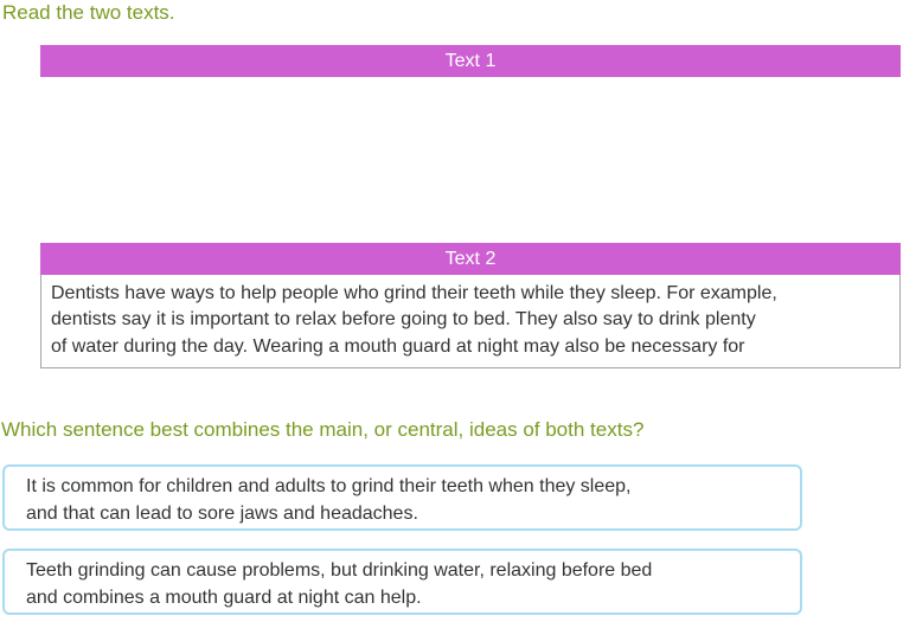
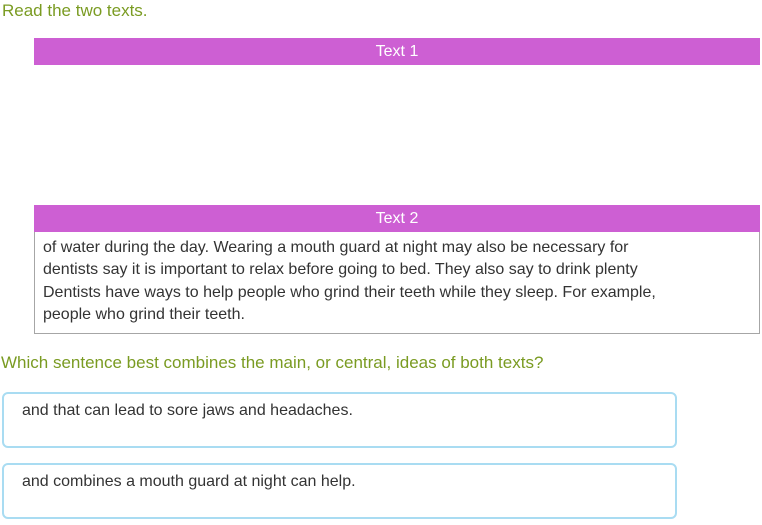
  Read the two texts.
  Text 1
  Text 2
- Dentists have ways to help people who grind their teeth while they sleep. For example,
+ of water during the day. Wearing a mouth guard at night may also be necessary for
  dentists say it is important to relax before going to bed. They also say to drink plenty
- of water during the day. Wearing a mouth guard at night may also be necessary for
+ Dentists have ways to help people who grind their teeth while they sleep. For example,
+ people who grind their teeth.
  Which sentence best combines the main, or central, ideas of both texts?
- It is common for children and adults to grind their teeth when they sleep,
  and that can lead to sore jaws and headaches.
- Teeth grinding can cause problems, but drinking water, relaxing before bed
  and combines a mouth guard at night can help.
